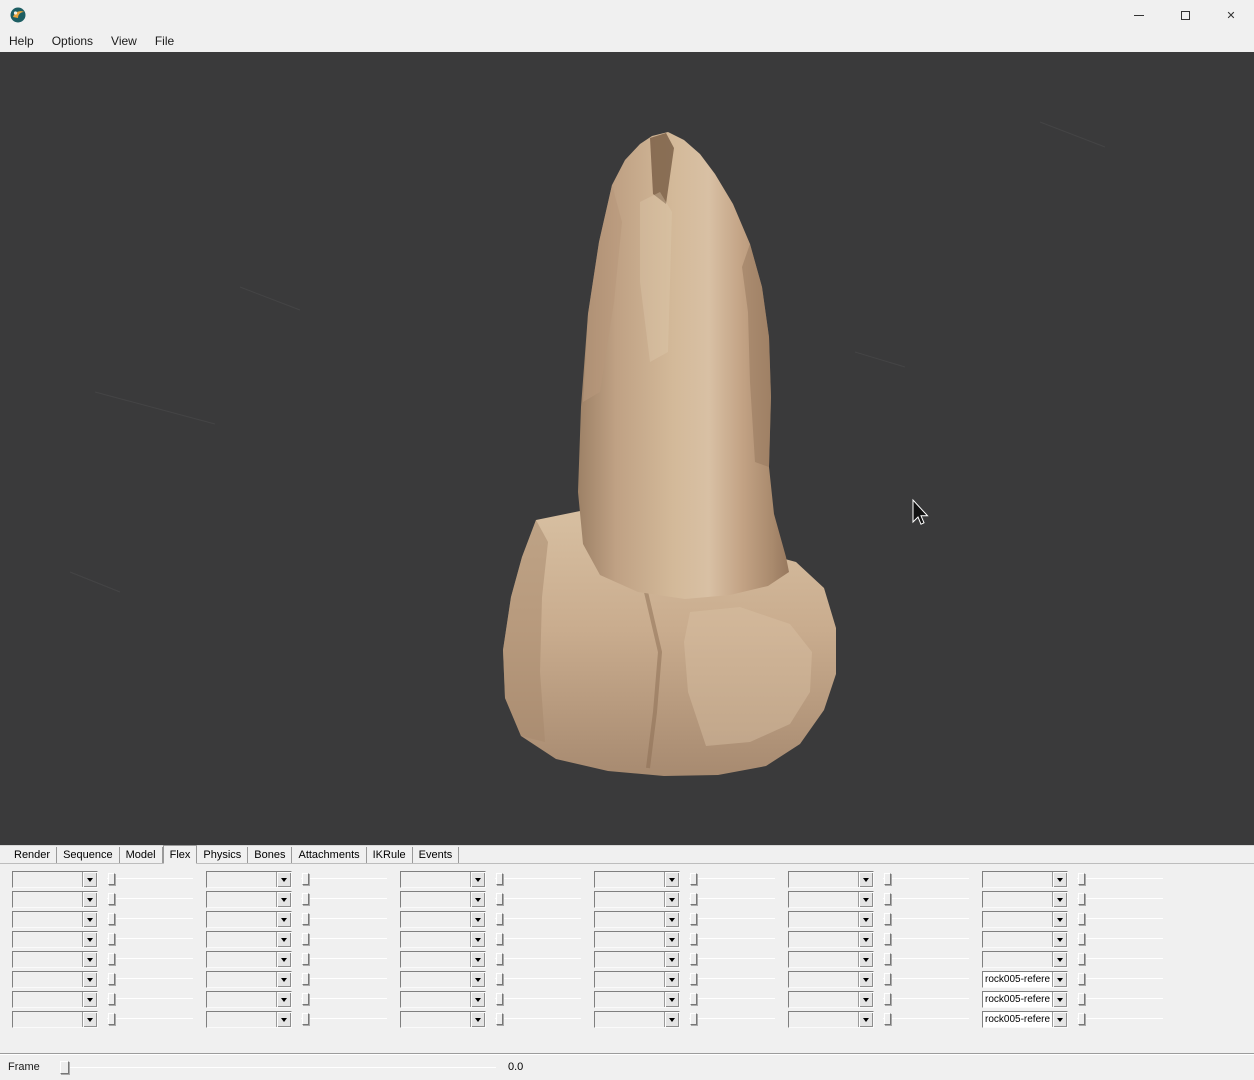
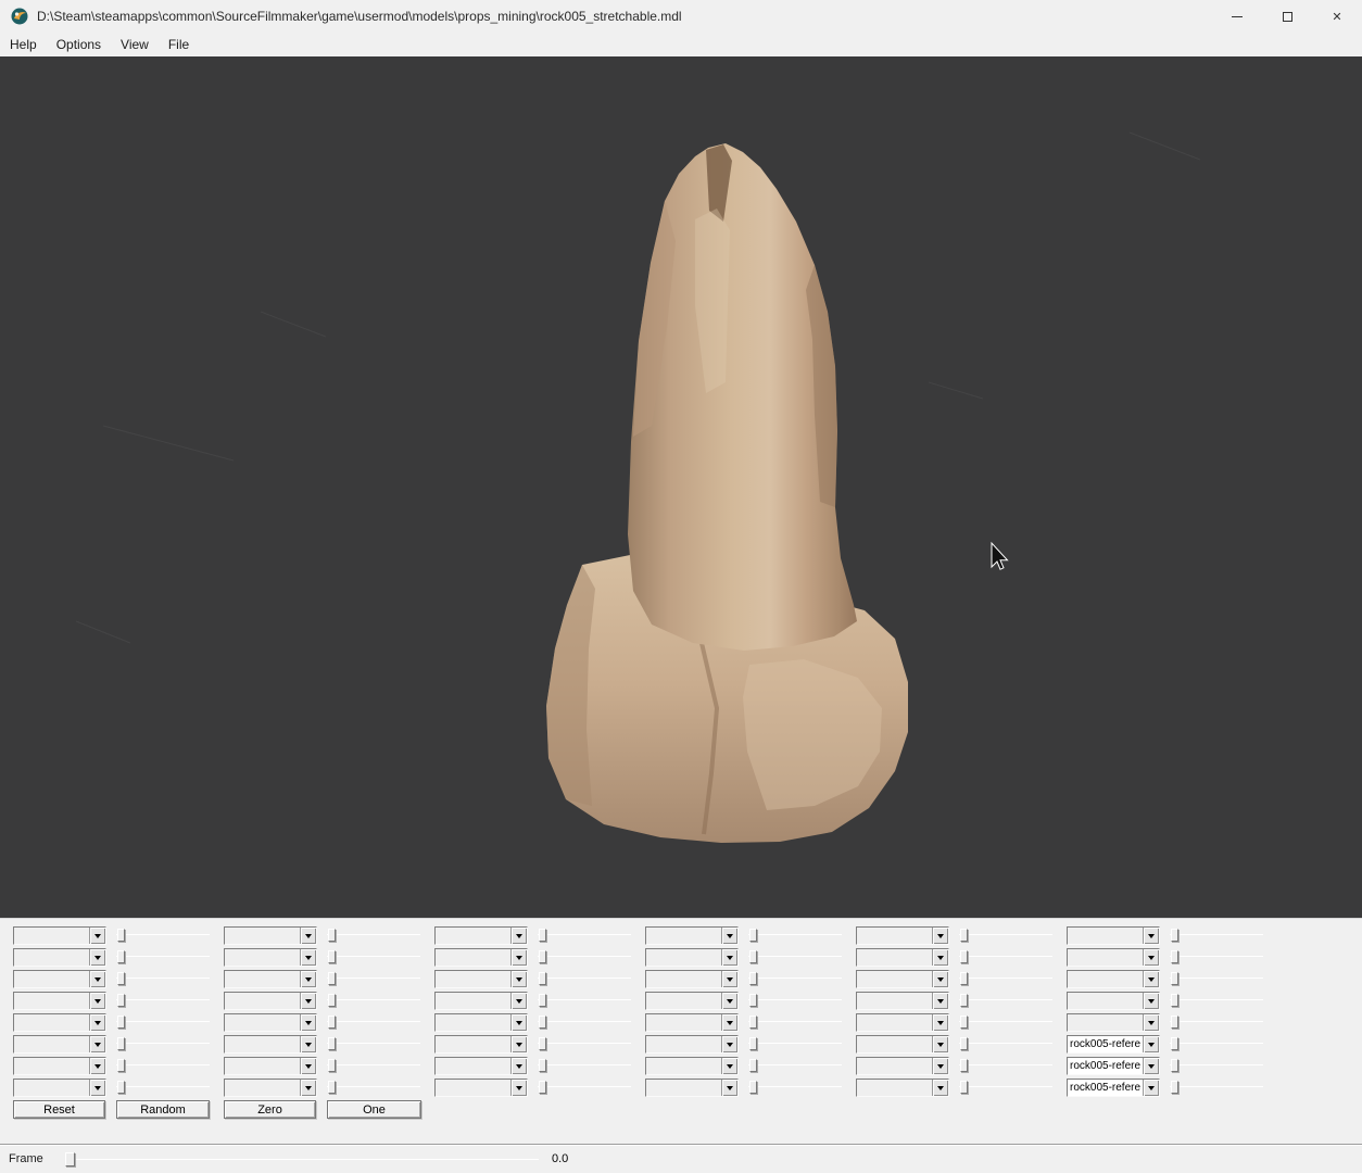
+ D:\Steam\steamapps\common\SourceFilmmaker\game\usermod\models\props_mining\rock005_stretchable.mdl
  ✕
  Help
  Options
  View
  File
- Render
- Sequence
- Model
- Flex
- Physics
- Bones
- Attachments
- IKRule
- Events
  rock005-refere
  rock005-refere
  rock005-refere
+ Reset
+ Random
+ Zero
+ One
  Frame
  0.0
